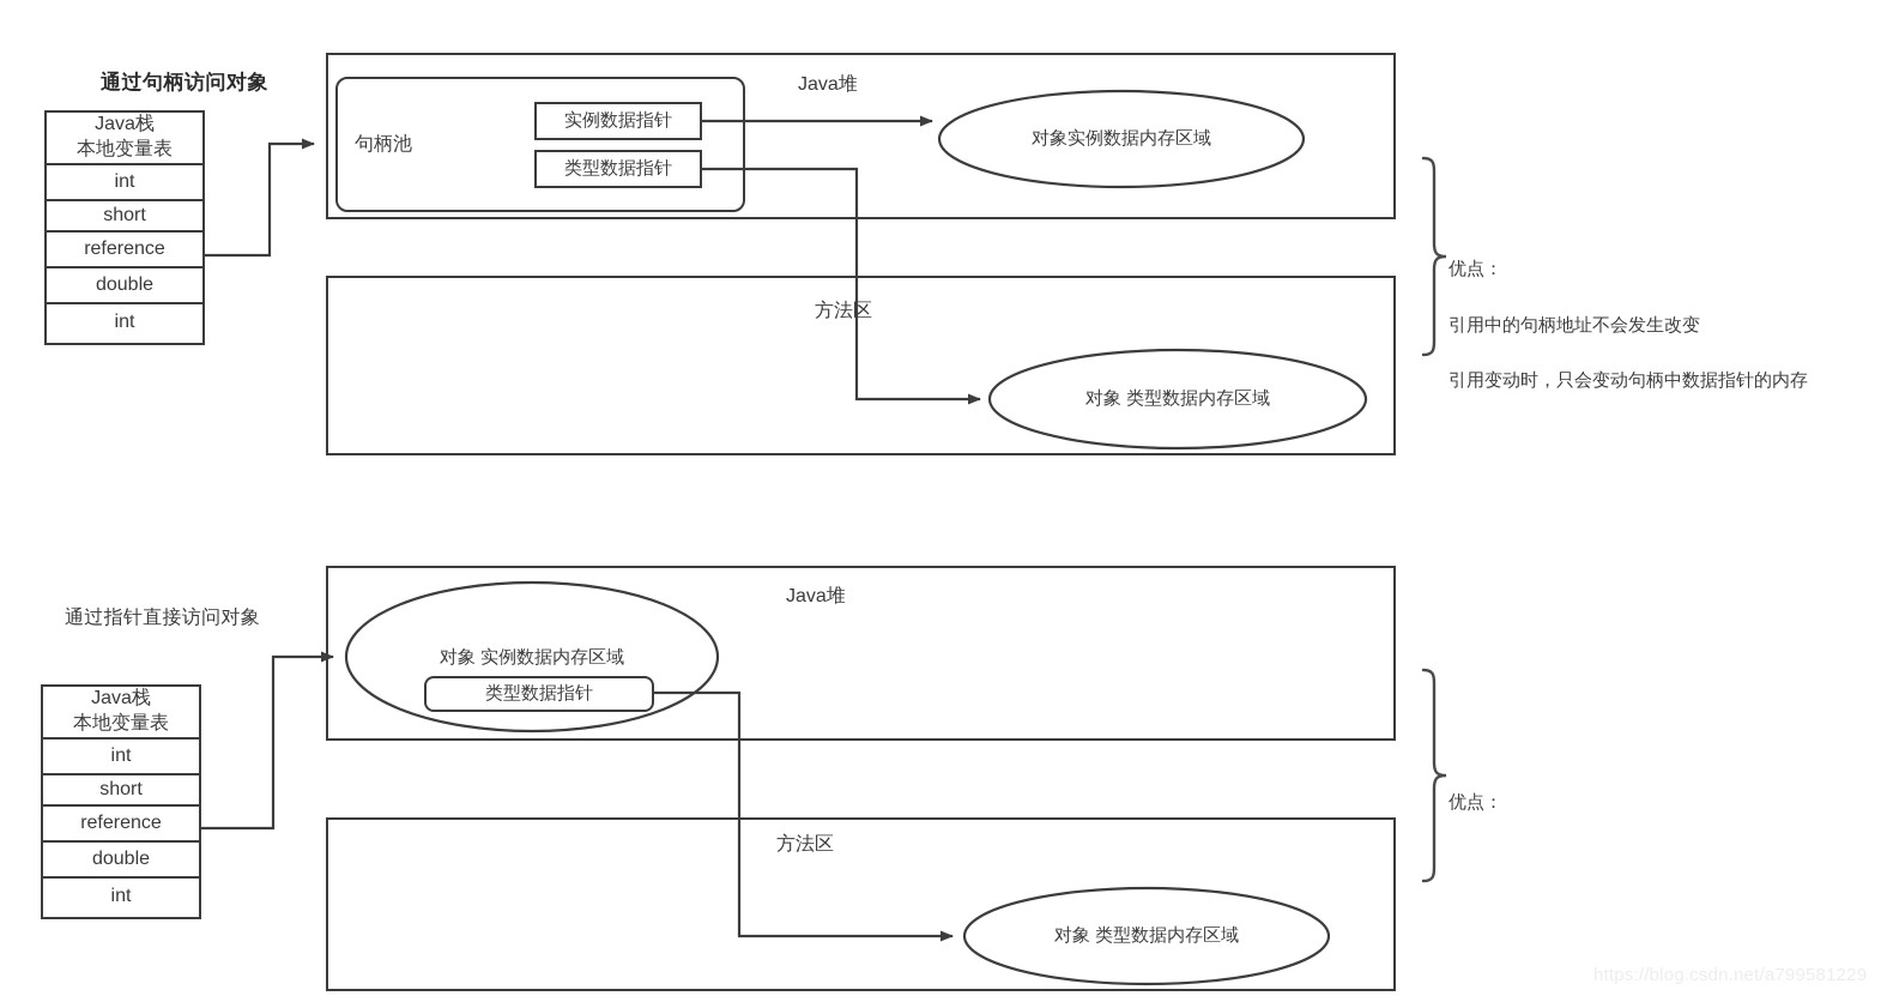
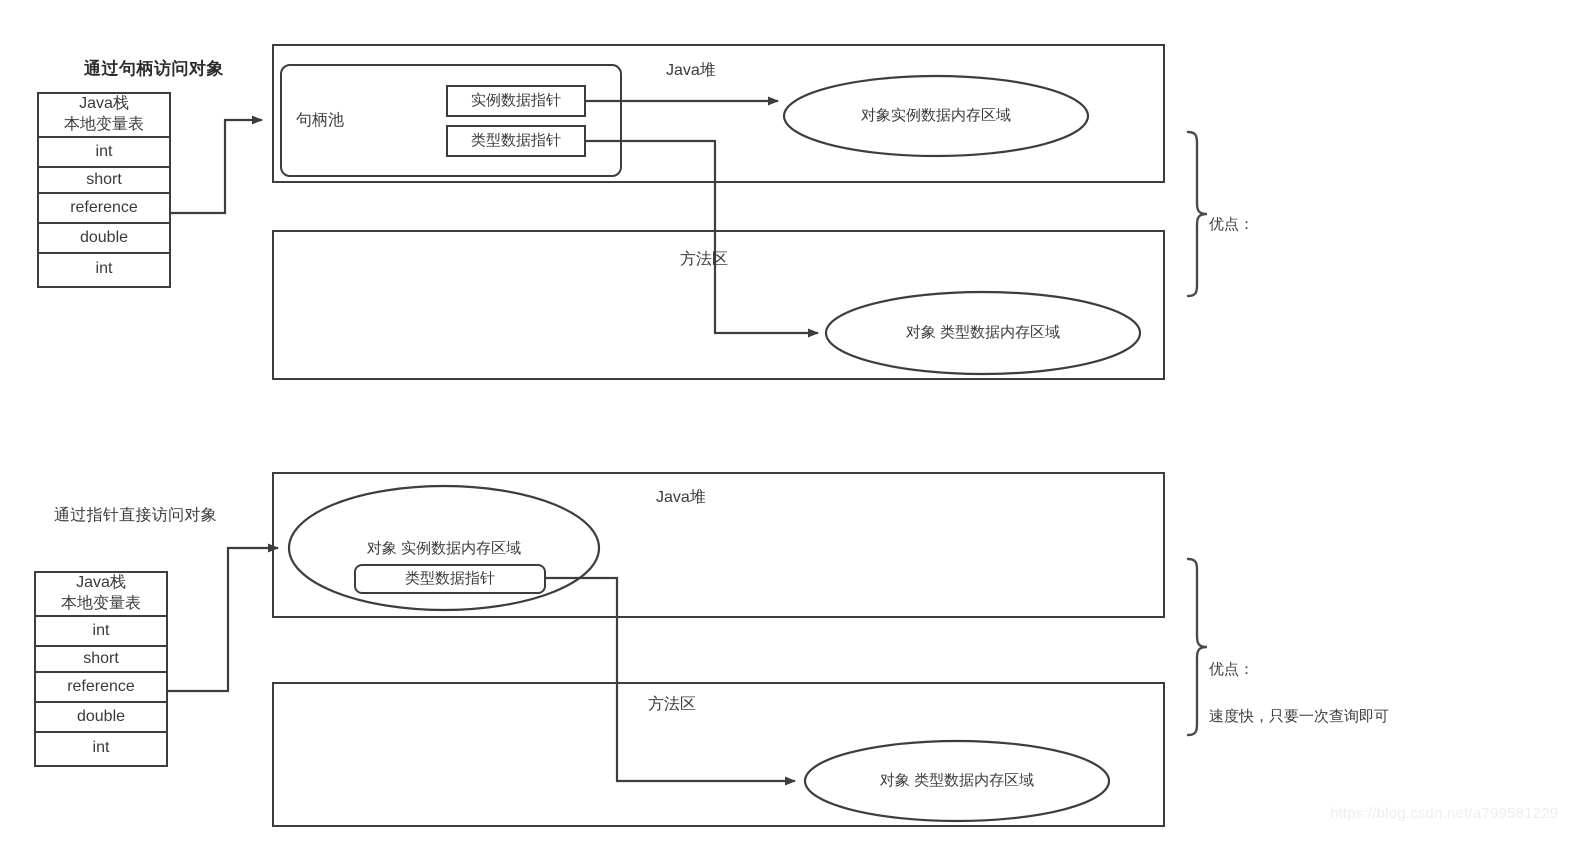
  通过句柄访问对象
  Java栈
  本地变量表
  int
  short
  reference
  double
  int
  Java堆
  句柄池
  实例数据指针
  类型数据指针
  对象实例数据内存区域
  方法区
  对象 类型数据内存区域
  优点：
- 引用中的句柄地址不会发生改变
- 引用变动时，只会变动句柄中数据指针的内存
  通过指针直接访问对象
  Java栈
  本地变量表
  int
  short
  reference
  double
  int
  Java堆
  对象 实例数据内存区域
  类型数据指针
  方法区
  对象 类型数据内存区域
  优点：
+ 速度快，只要一次查询即可
